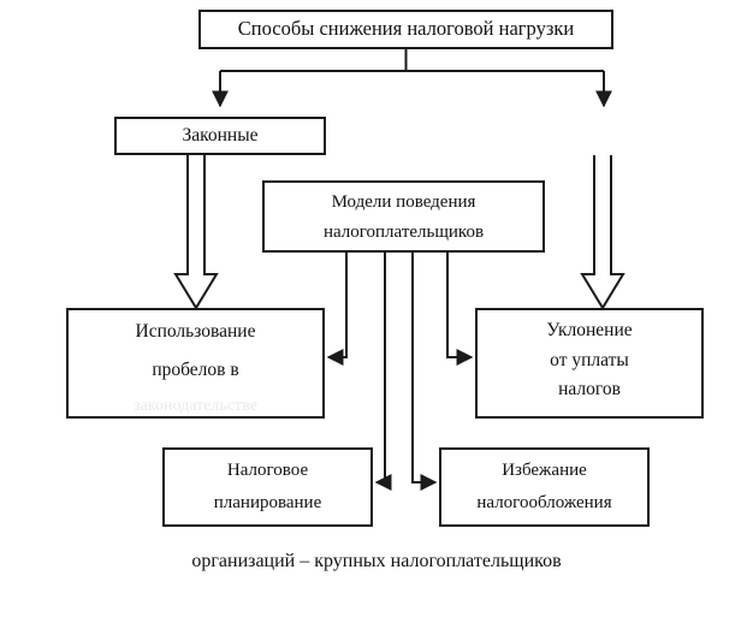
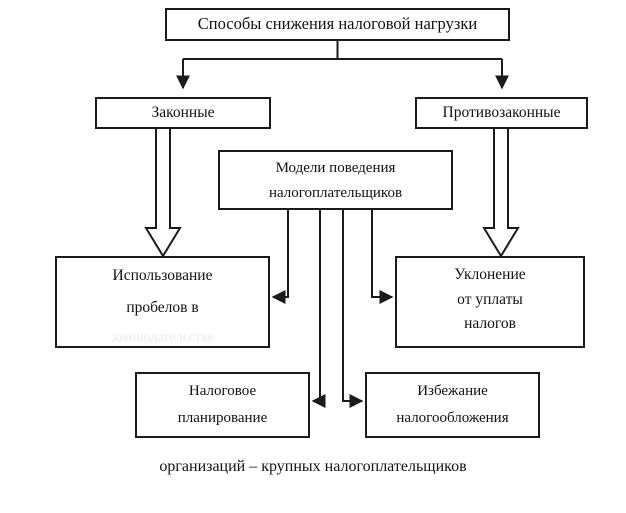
  Способы снижения налоговой нагрузки
  Законные
+ Противозаконные
  Модели поведения
  налогоплательщиков
  Использование
  пробелов в
  Уклонение
  от уплаты
  налогов
  Налоговое
  планирование
  Избежание
  налогообложения
  организаций – крупных налогоплательщиков
